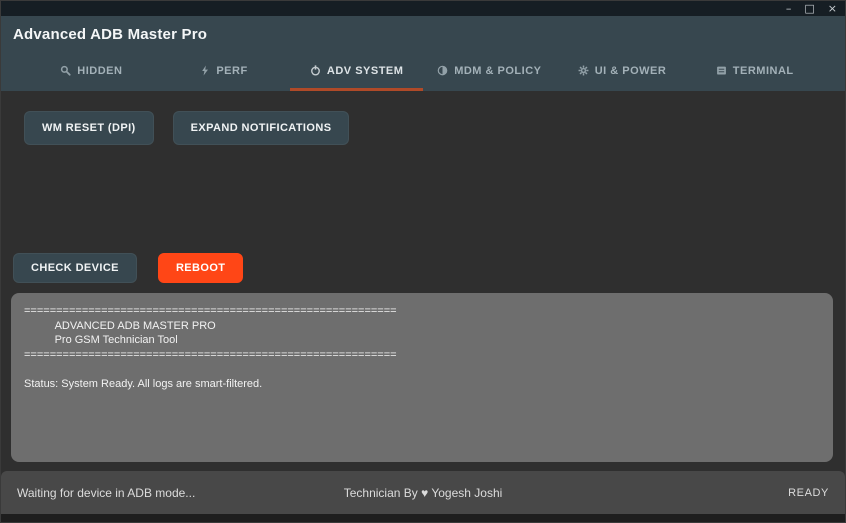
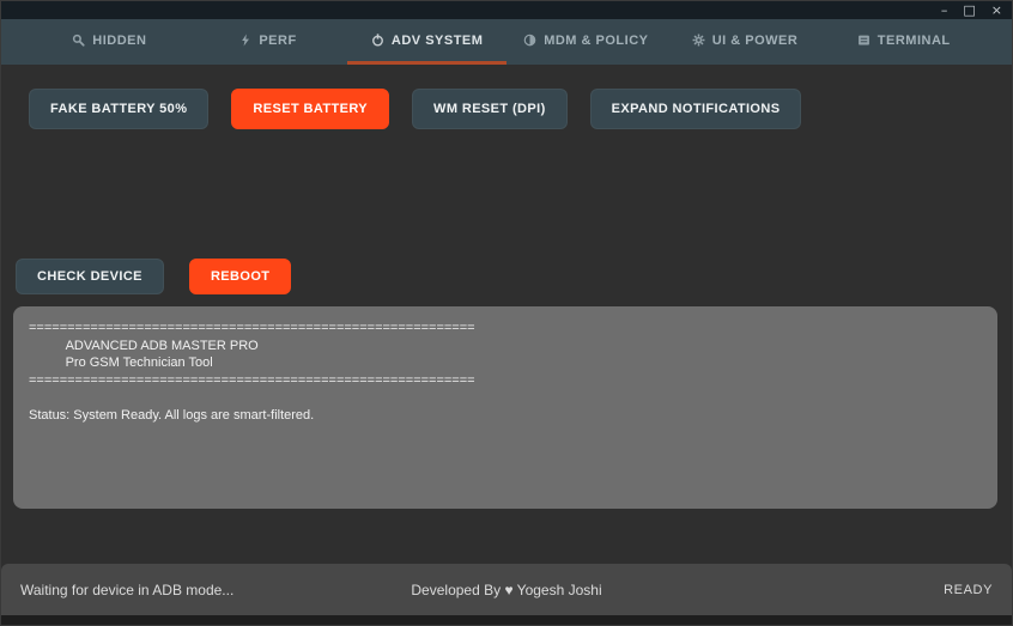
  –
  □
  ×
- Advanced ADB Master Pro
  HIDDEN
  PERF
  ADV SYSTEM
  MDM & POLICY
  UI & POWER
  TERMINAL
+ FAKE BATTERY 50%
+ RESET BATTERY
  WM RESET (DPI)
  EXPAND NOTIFICATIONS
  CHECK DEVICE
  REBOOT
  ==========================================================
  ADVANCED ADB MASTER PRO
  Pro GSM Technician Tool
  ==========================================================
  Status: System Ready. All logs are smart-filtered.
  Waiting for device in ADB mode...
- Technician By ♥ Yogesh Joshi
+ Developed By ♥ Yogesh Joshi
  READY
